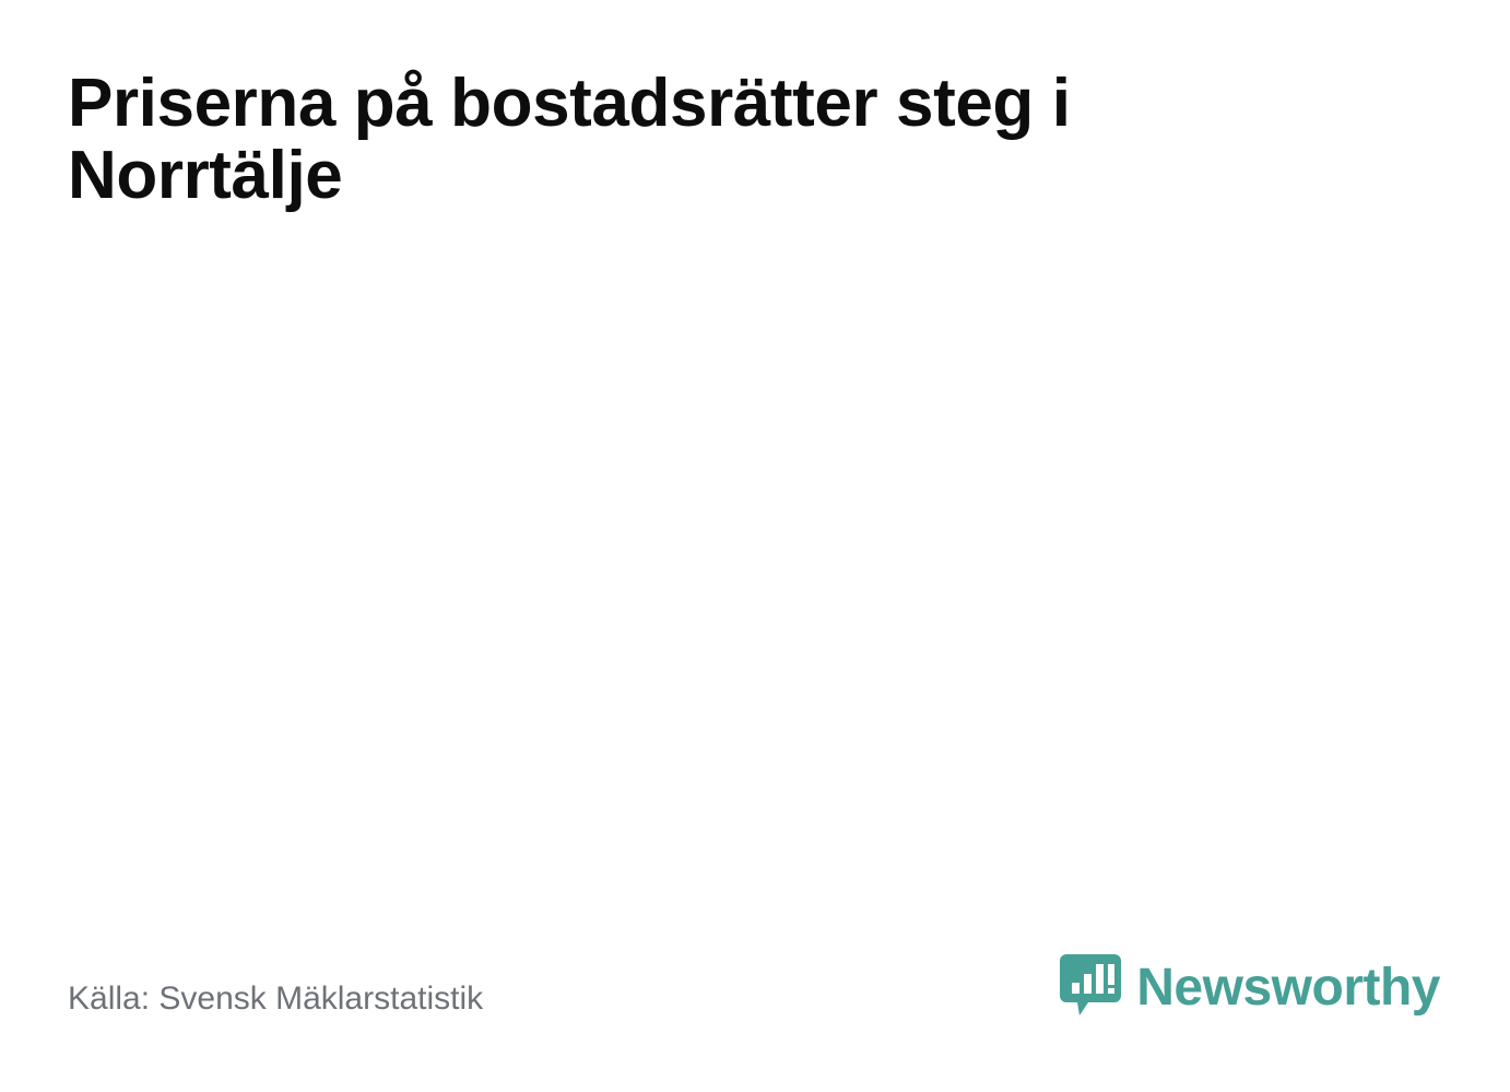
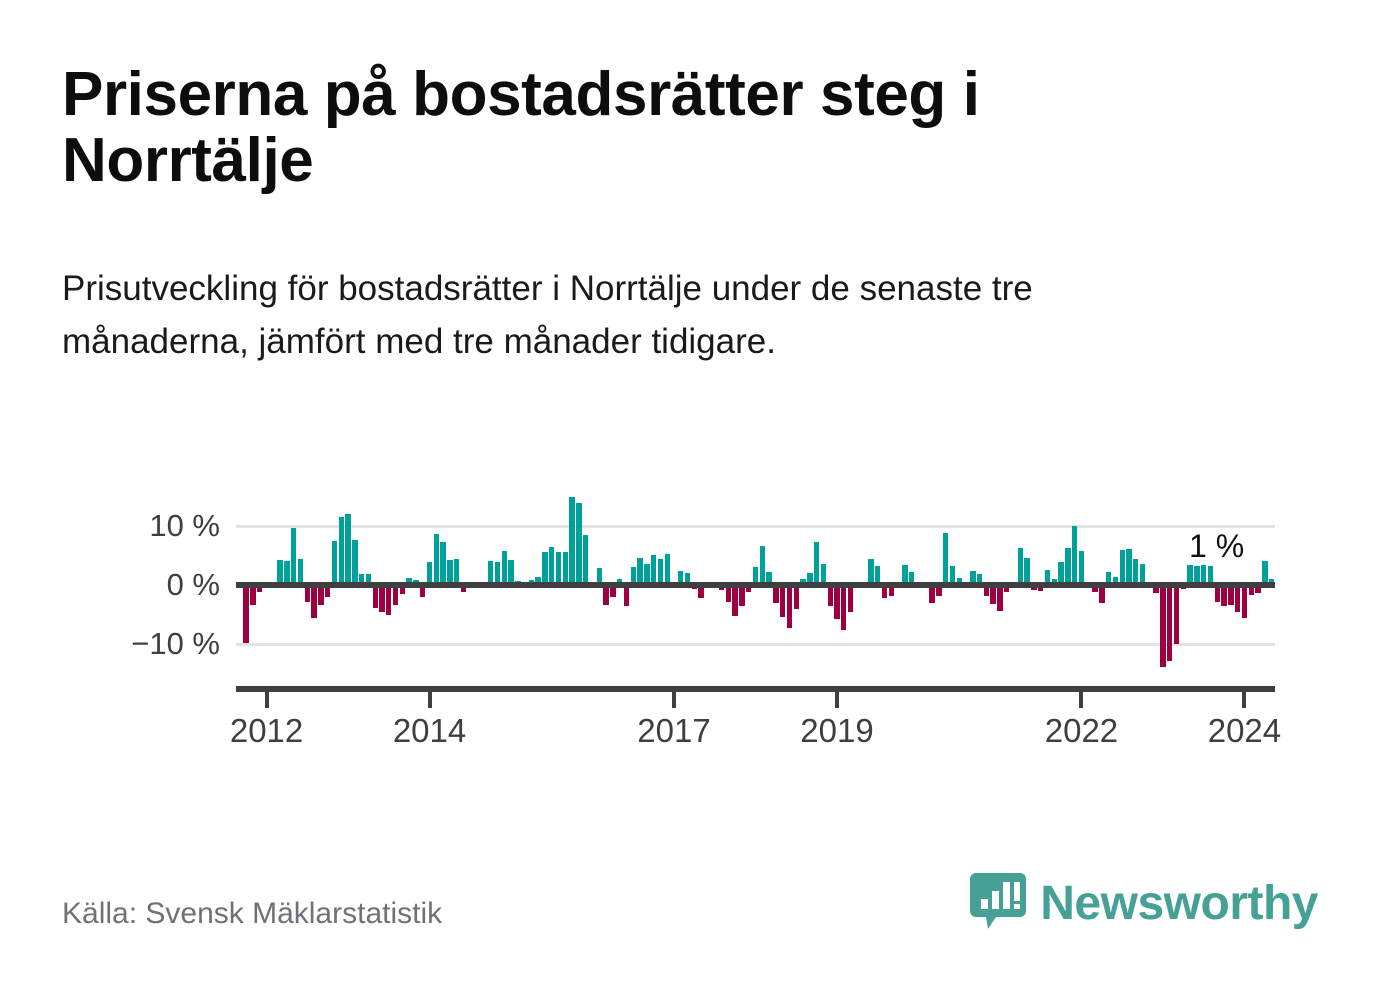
  Priserna på bostadsrätter steg i Norrtälje
+ Prisutveckling för bostadsrätter i Norrtälje under de senaste tre månaderna, jämfört med tre månader tidigare.
+ 10 %
+ 0 %
+ −10 %
+ 2012
+ 2014
+ 2017
+ 2019
+ 2022
+ 2024
+ 1 %
  Källa: Svensk Mäklarstatistik
  Newsworthy
